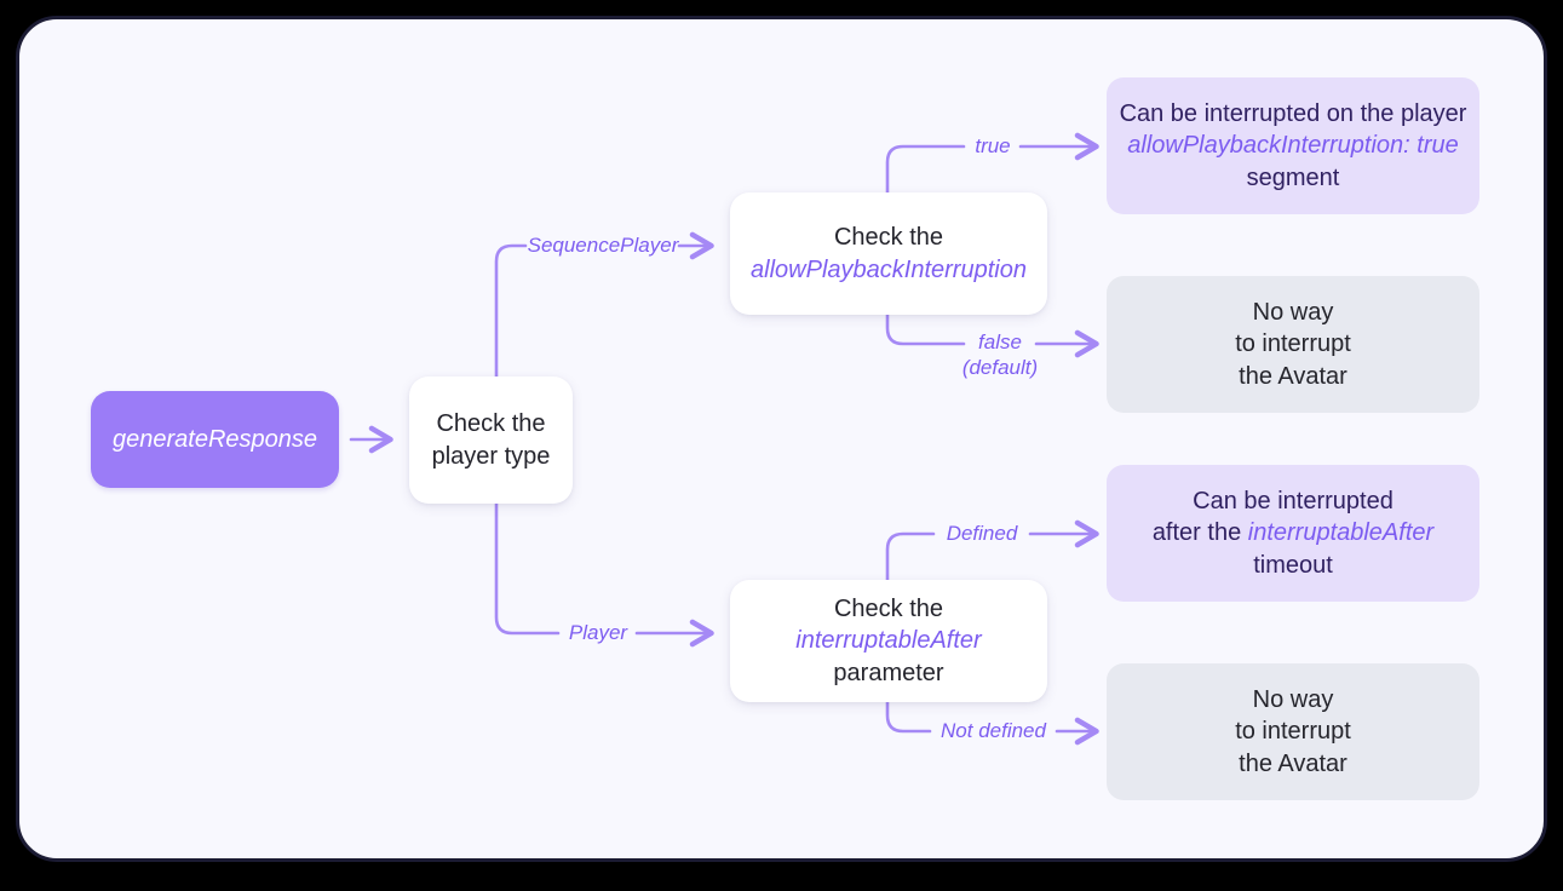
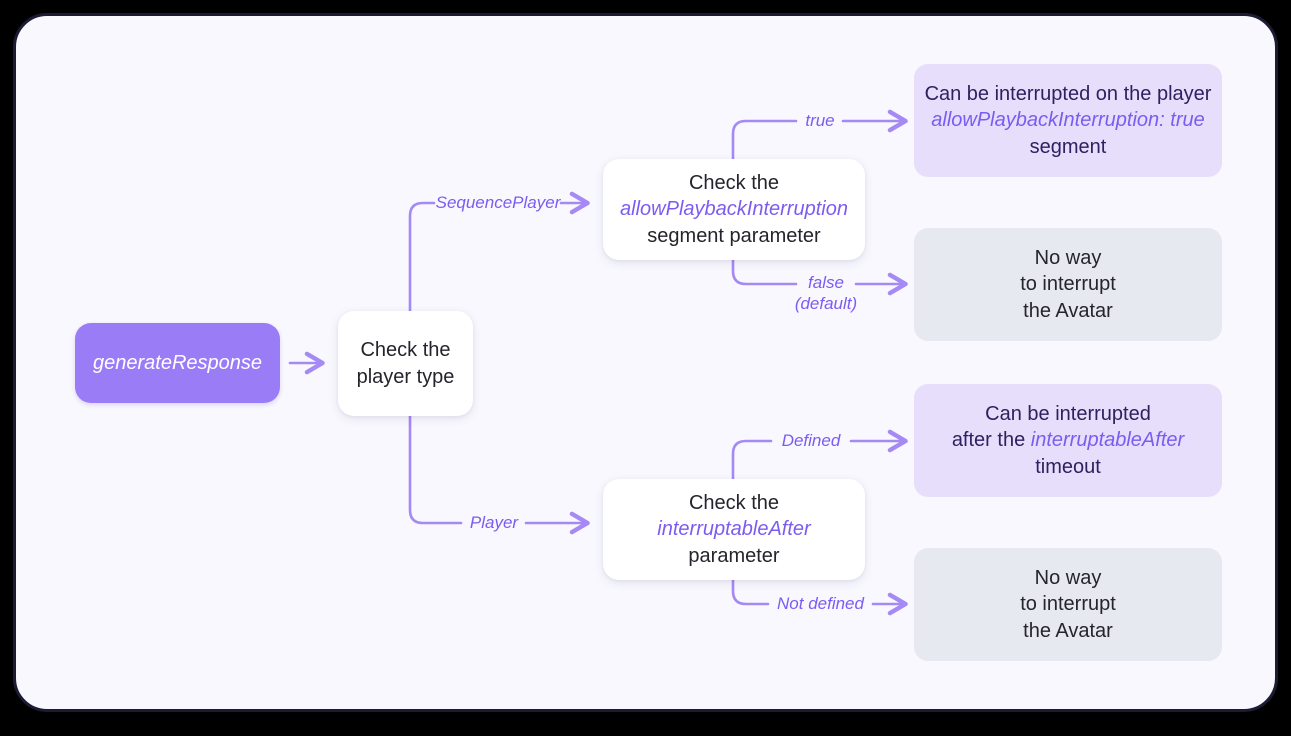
  generateResponse
  Check the
  player type
  Check the
  allowPlaybackInterruption
+ segment parameter
  Check the
  interruptableAfter
  parameter
  Can be interrupted on the player
  allowPlaybackInterruption: true
  segment
  No way
  to interrupt
  the Avatar
  Can be interrupted
  after the interruptableAfter
  timeout
  No way
  to interrupt
  the Avatar
  SequencePlayer
  Player
  true
  false
  (default)
  Defined
  Not defined
